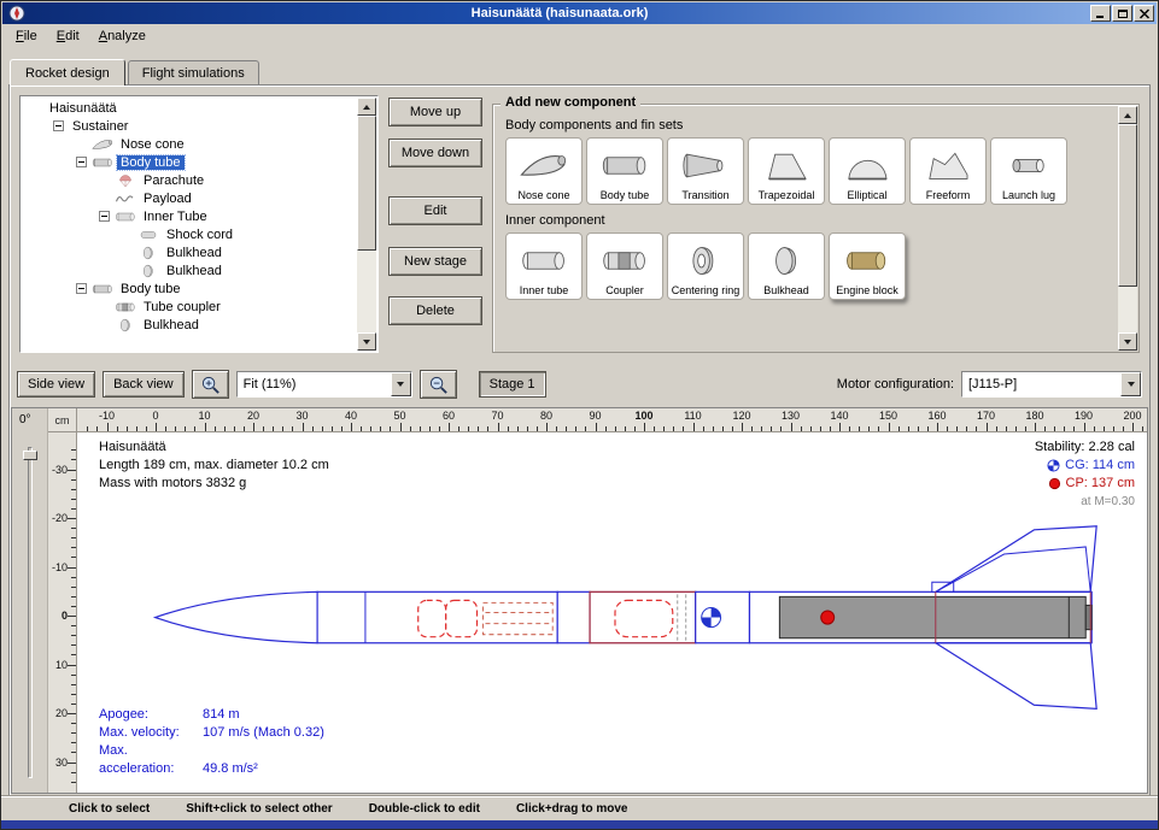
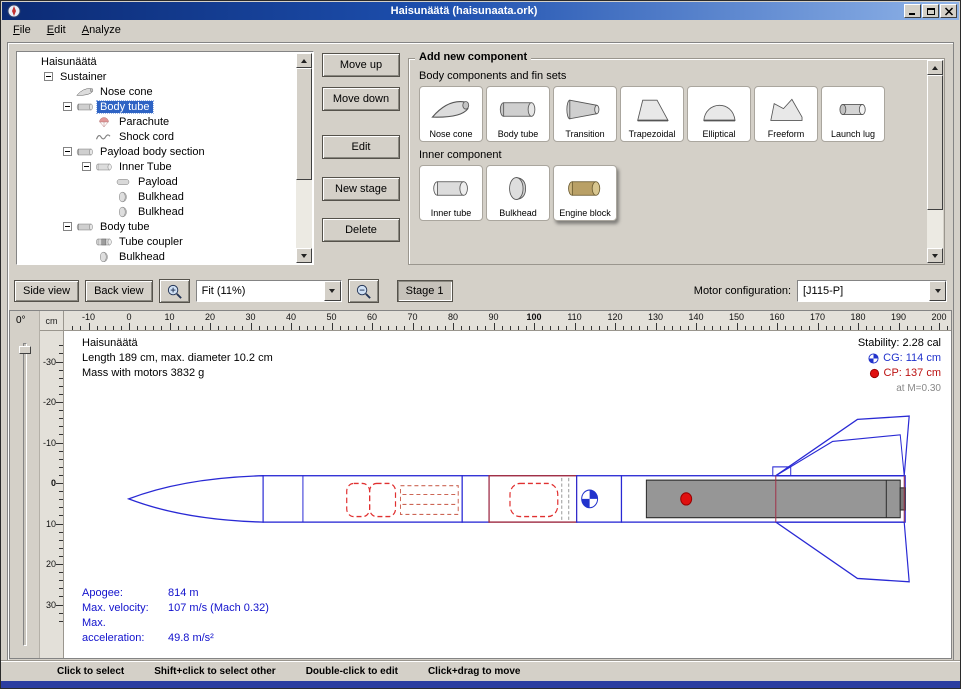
  Haisunäätä (haisunaata.ork)
  File
  Edit
  Analyze
- Rocket design
- Flight simulations
  Haisunäätä
  Sustainer
  Nose cone
  Body tube
  Parachute
- Payload
+ Shock cord
+ Payload body section
  Inner Tube
- Shock cord
+ Payload
  Bulkhead
  Bulkhead
  Body tube
  Tube coupler
  Bulkhead
  Move up
  Move down
  Edit
  New stage
  Delete
  Add new component
  Body components and fin sets
  Nose cone
  Body tube
  Transition
  Trapezoidal
  Elliptical
  Freeform
  Launch lug
  Inner component
  Inner tube
- Coupler
- Centering ring
  Bulkhead
  Engine block
  Side view
  Back view
  Fit (11%)
  Stage 1
  Motor configuration:
  [J115-P]
  0°
  cm
  -10
  0
  10
  20
  30
  40
  50
  60
  70
  80
  90
  100
  110
  120
  130
  140
  150
  160
  170
  180
  190
  200
  -30
  -20
  -10
  0
  10
  20
  30
  Haisunäätä
  Length 189 cm, max. diameter 10.2 cm
  Mass with motors 3832 g
  Stability: 2.28 cal
  CG: 114 cm
  CP: 137 cm
  at M=0.30
  Apogee: 814 m
  Max. velocity: 107 m/s (Mach 0.32)
  Max. acceleration: 49.8 m/s²
  Click to select
  Shift+click to select other
  Double-click to edit
  Click+drag to move
